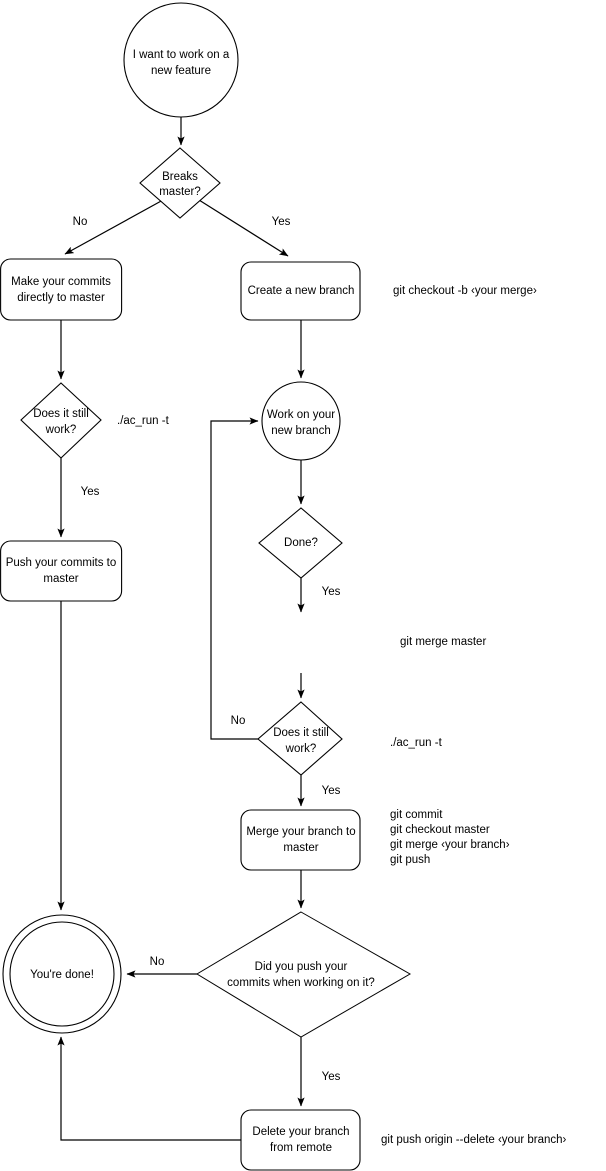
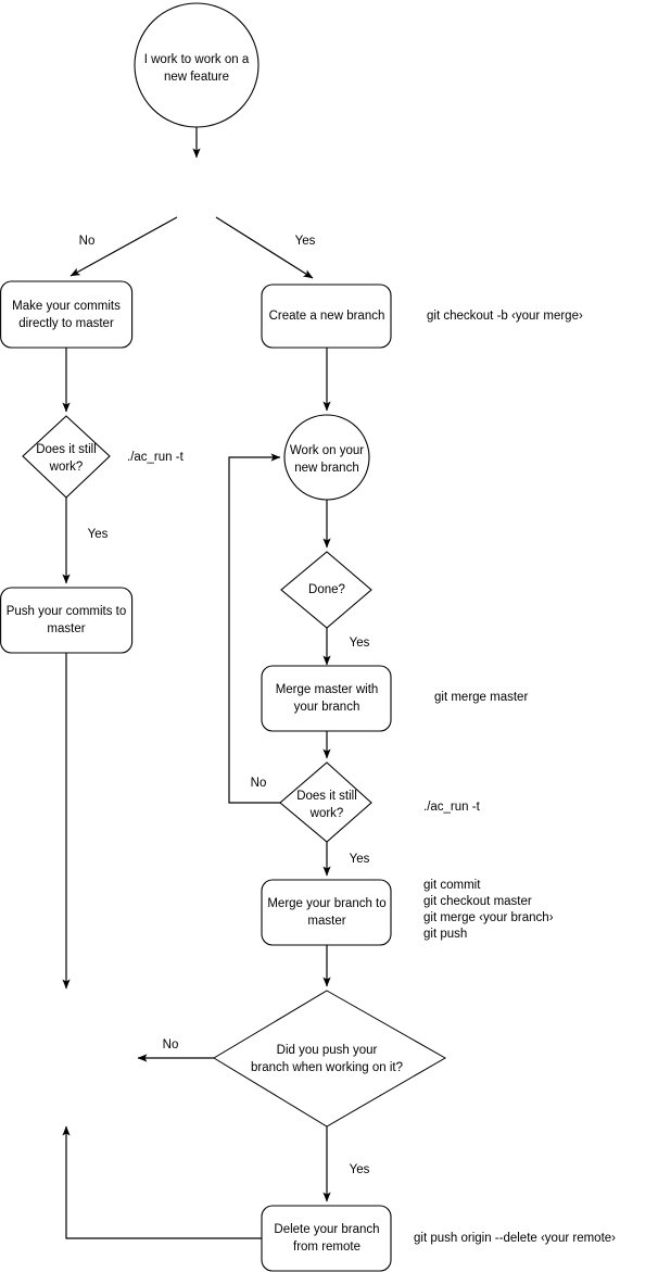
- I want to work on a
+ I work to work on a
  new feature
- Breaks
- master?
  Make your commits
  directly to master
  Create a new branch
  Does it still
  work?
  Push your commits to
  master
  Work on your
  new branch
  Done?
+ Merge master with
+ your branch
  Does it still
  work?
  Merge your branch to
  master
  Did you push your
- commits when working on it?
+ branch when working on it?
  Delete your branch
  from remote
- You're done!
  No
  Yes
  Yes
  Yes
  No
  Yes
  No
  Yes
  git checkout -b ‹your merge›
  ./ac_run -t
  git merge master
  ./ac_run -t
  git commit
  git checkout master
  git merge ‹your branch›
  git push
- git push origin --delete ‹your branch›
+ git push origin --delete ‹your remote›
